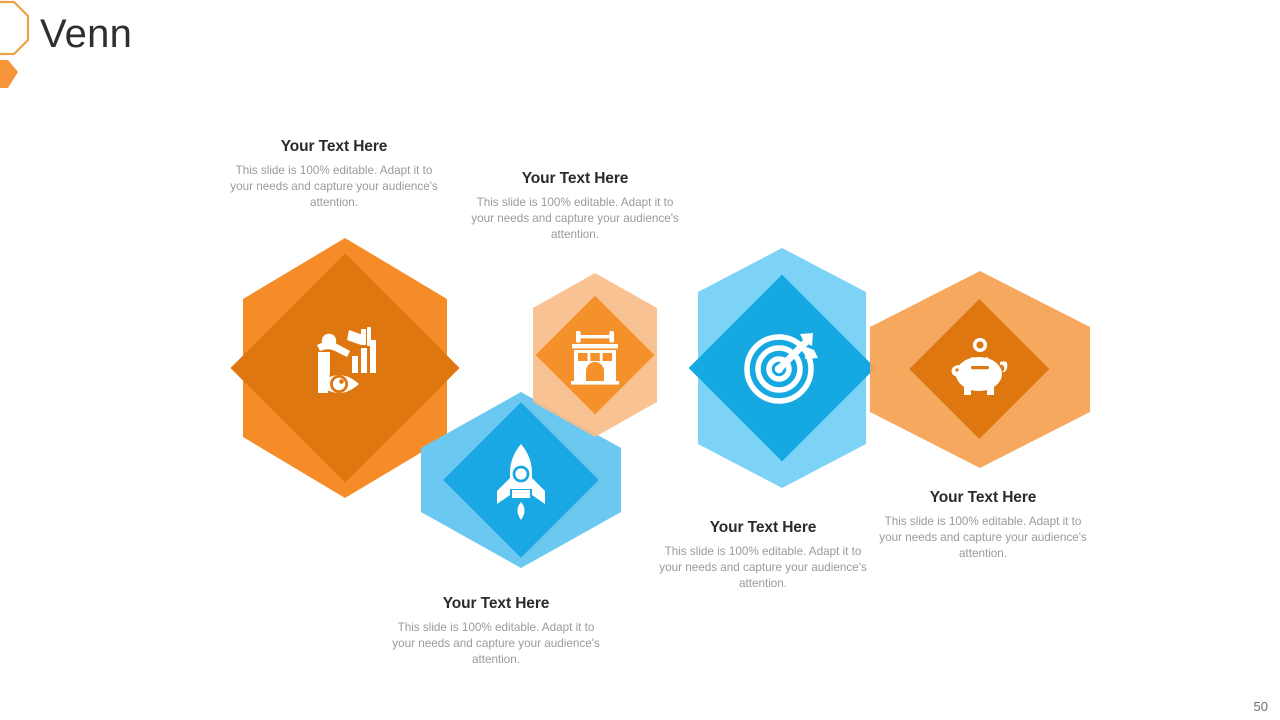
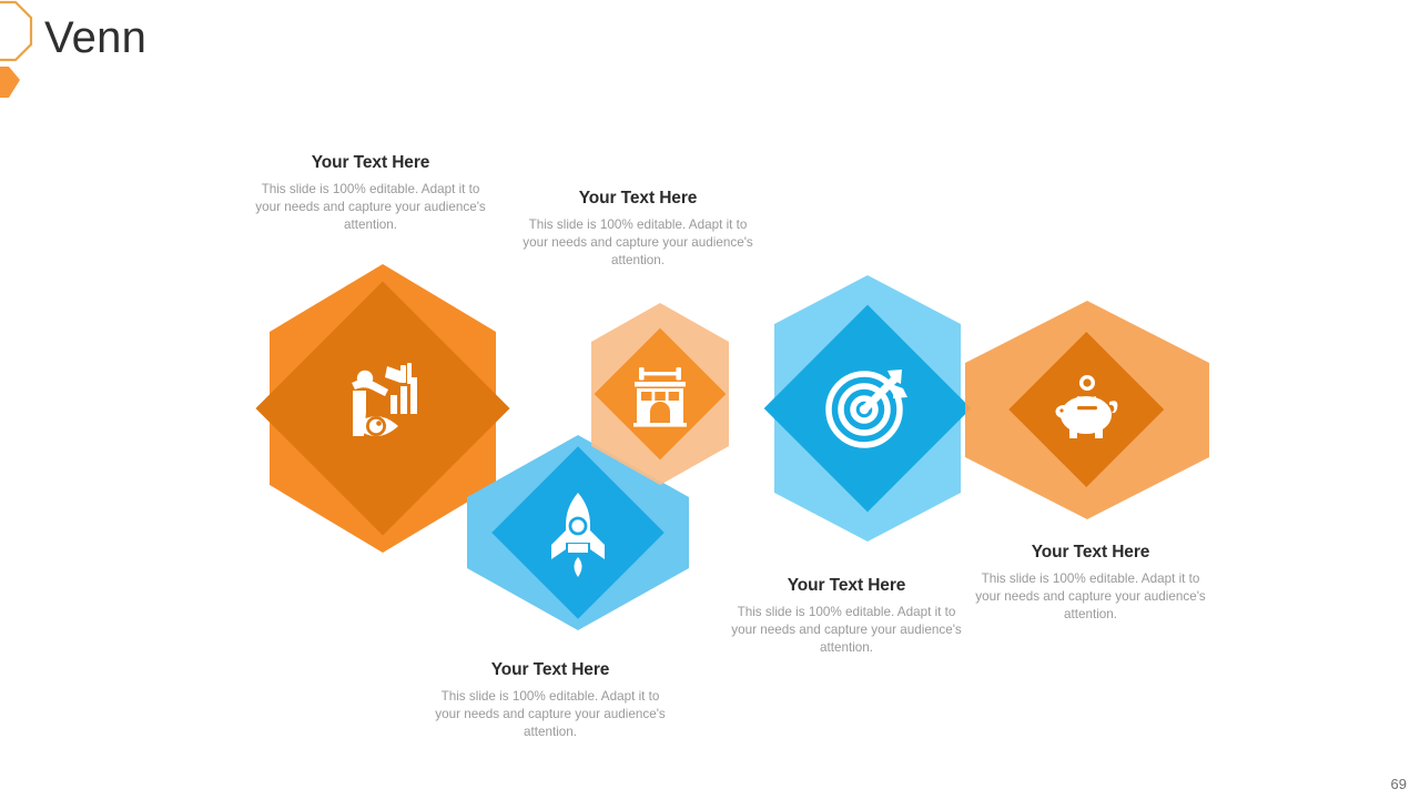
  Venn
  Your Text Here
  This slide is 100% editable. Adapt it to your needs and capture your audience's attention.
  Your Text Here
  This slide is 100% editable. Adapt it to your needs and capture your audience's attention.
  Your Text Here
  This slide is 100% editable. Adapt it to your needs and capture your audience's attention.
  Your Text Here
  This slide is 100% editable. Adapt it to your needs and capture your audience's attention.
  Your Text Here
  This slide is 100% editable. Adapt it to your needs and capture your audience's attention.
- 50
+ 69
